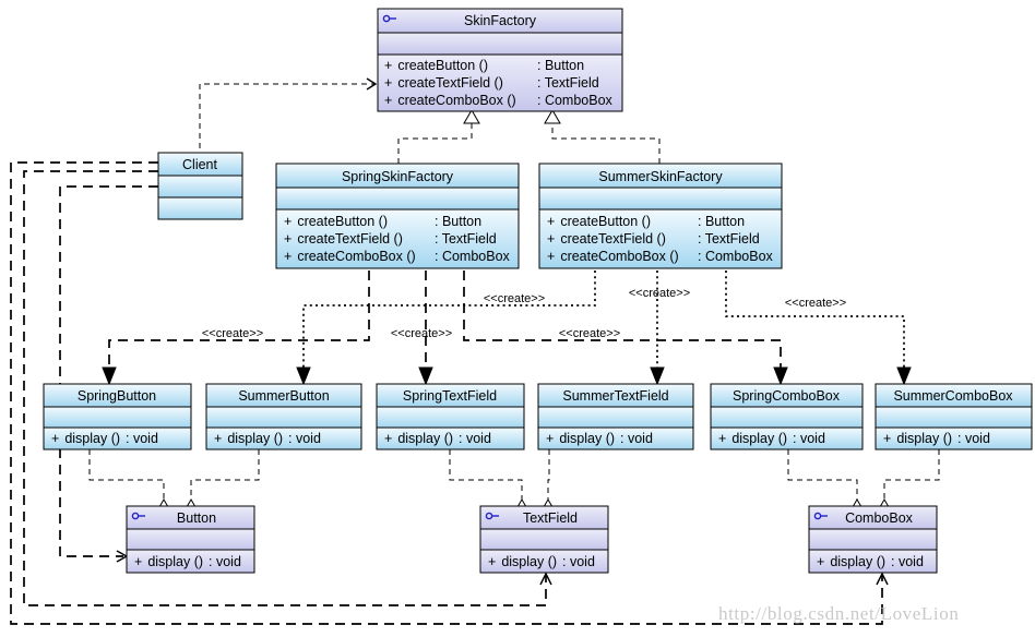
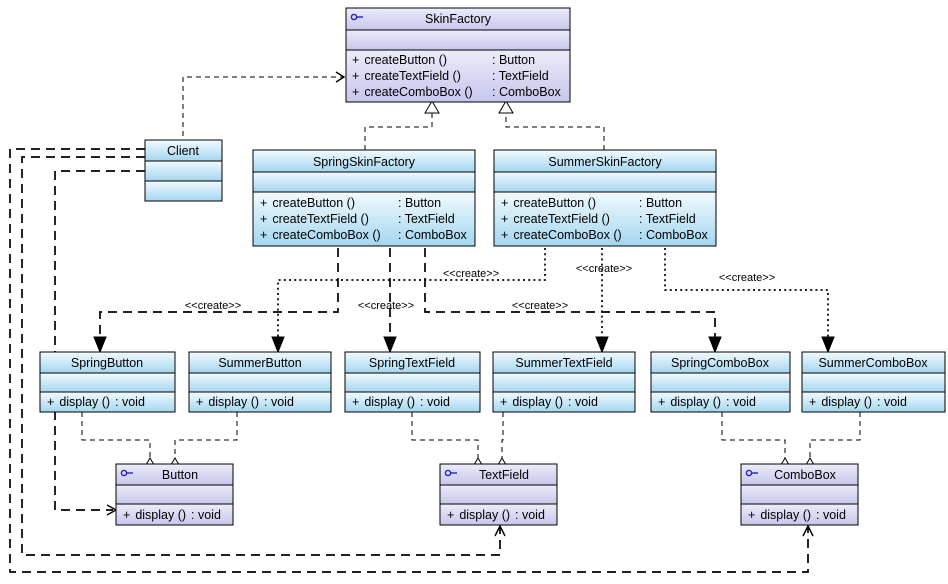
  SkinFactory
  + createButton () : Button
  + createTextField () : TextField
  + createComboBox () : ComboBox
  Client
  SpringSkinFactory
  + createButton () : Button
  + createTextField () : TextField
  + createComboBox () : ComboBox
  SummerSkinFactory
  + createButton () : Button
  + createTextField () : TextField
  + createComboBox () : ComboBox
  SpringButton
  + display () : void
  SummerButton
  + display () : void
  SpringTextField
  + display () : void
  SummerTextField
  + display () : void
  SpringComboBox
  + display () : void
  SummerComboBox
  + display () : void
  Button
  + display () : void
  TextField
  + display () : void
  ComboBox
  + display () : void
  <<create>>
  <<create>>
  <<create>>
  <<create>>
  <<create>>
  <<create>>
- http://blog.csdn.net/LoveLion
